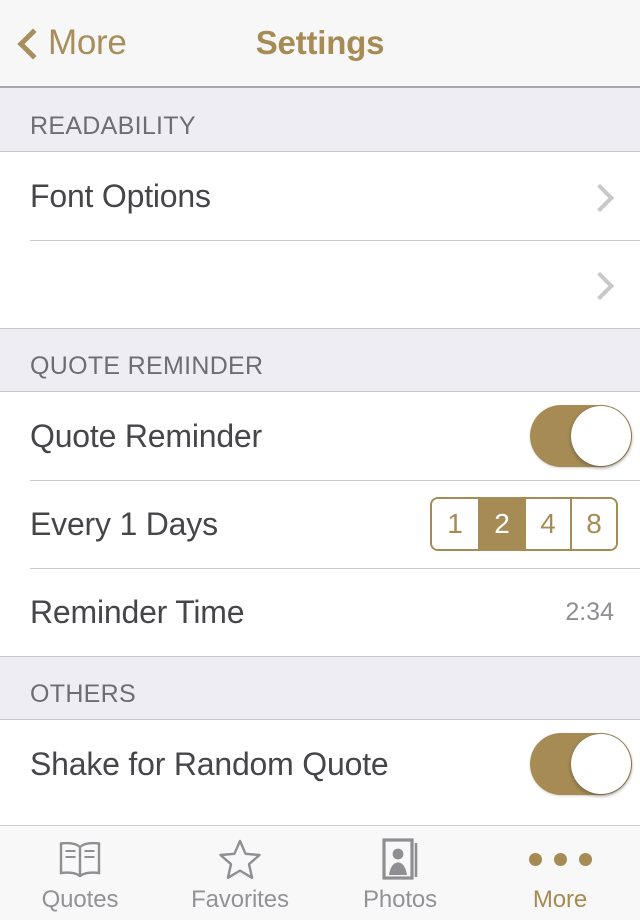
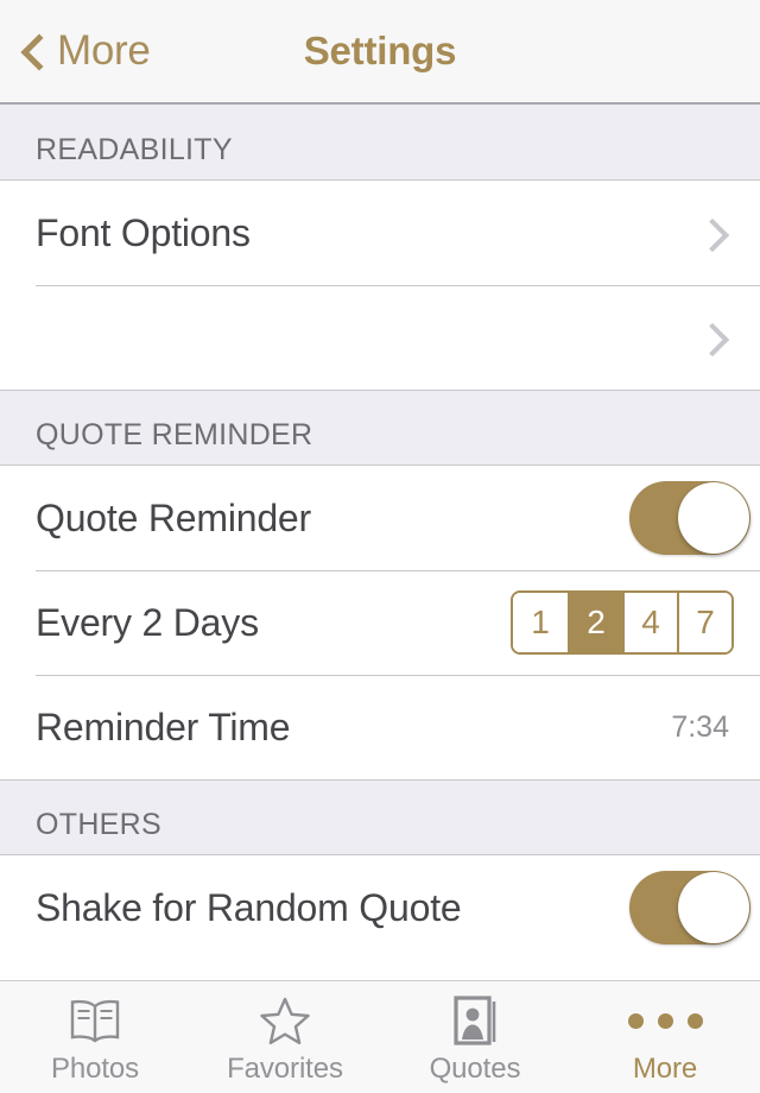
  More
  Settings
  READABILITY
  Font Options
  QUOTE REMINDER
  Quote Reminder
- Every 1 Days
+ Every 2 Days
  1
  2
  4
- 8
+ 7
  Reminder Time
- 2:34
+ 7:34
  OTHERS
  Shake for Random Quote
- Quotes
+ Photos
  Favorites
- Photos
+ Quotes
  More
